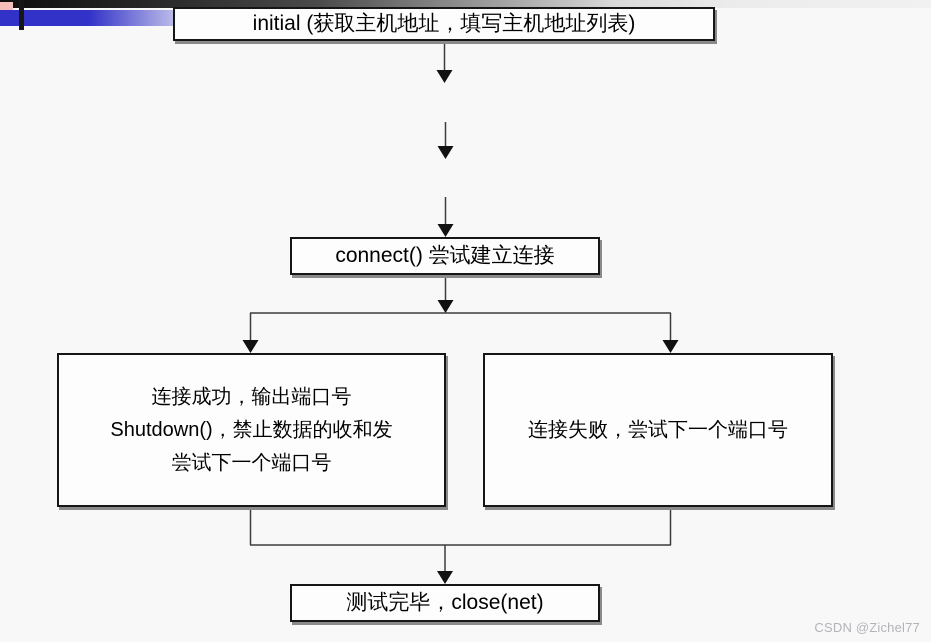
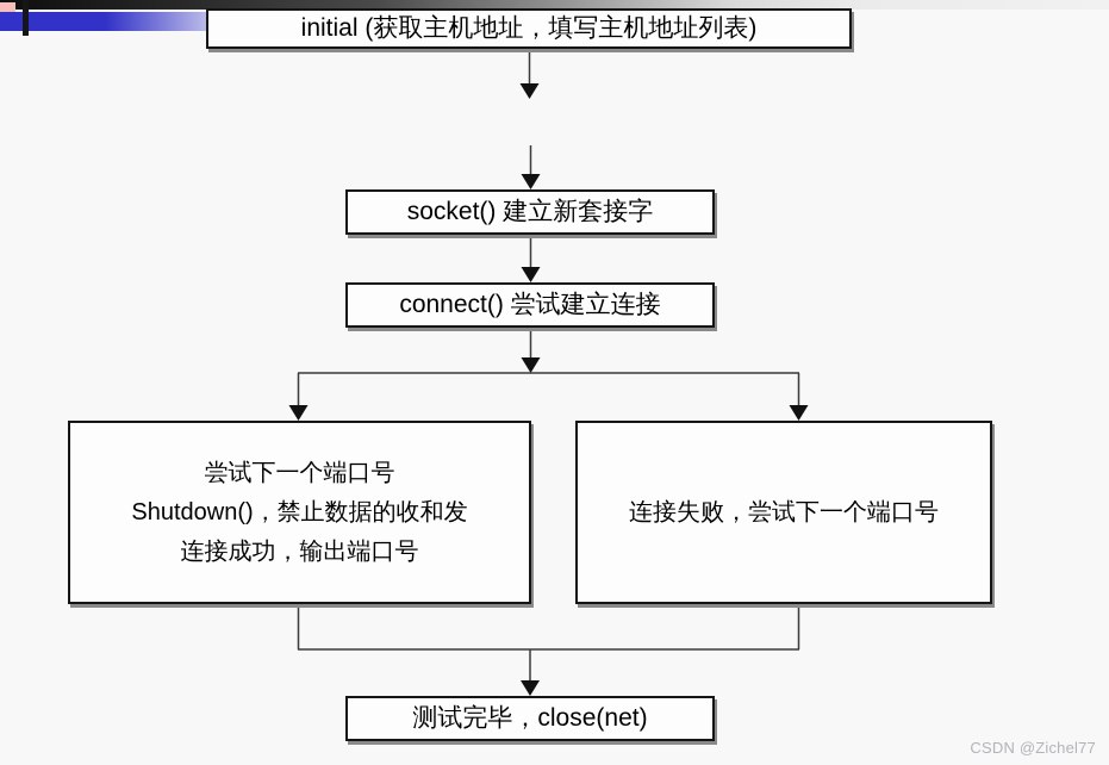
  initial (获取主机地址，填写主机地址列表)
+ socket() 建立新套接字
  connect() 尝试建立连接
- 连接成功，输出端口号
+ 尝试下一个端口号
  Shutdown()，禁止数据的收和发
- 尝试下一个端口号
+ 连接成功，输出端口号
  连接失败，尝试下一个端口号
  测试完毕，close(net)
  CSDN @Zichel77
